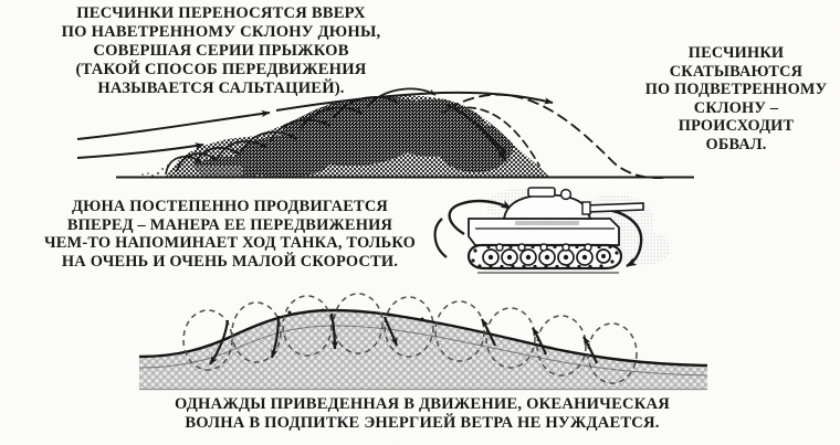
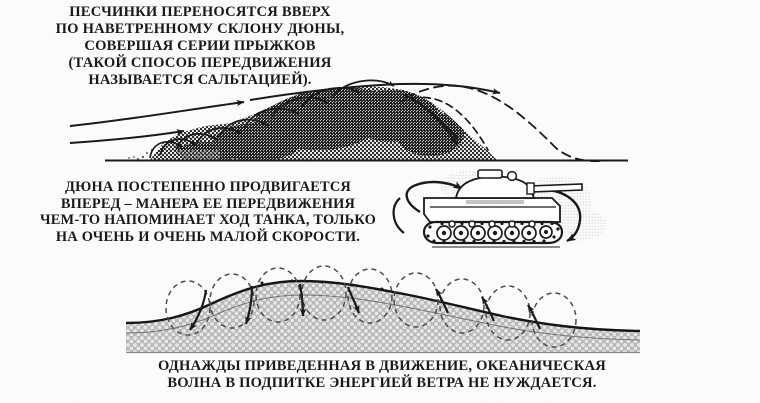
  ПЕСЧИНКИ ПЕРЕНОСЯТСЯ ВВЕРХ
  ПО НАВЕТРЕННОМУ СКЛОНУ ДЮНЫ,
  СОВЕРШАЯ СЕРИИ ПРЫЖКОВ
  (ТАКОЙ СПОСОБ ПЕРЕДВИЖЕНИЯ
  НАЗЫВАЕТСЯ САЛЬТАЦИЕЙ).
- ПЕСЧИНКИ
- СКАТЫВАЮТСЯ
- ПО ПОДВЕТРЕННОМУ
- СКЛОНУ –
- ПРОИСХОДИТ
- ОБВАЛ.
  ДЮНА ПОСТЕПЕННО ПРОДВИГАЕТСЯ
  ВПЕРЕД – МАНЕРА ЕЕ ПЕРЕДВИЖЕНИЯ
  ЧЕМ-ТО НАПОМИНАЕТ ХОД ТАНКА, ТОЛЬКО
  НА ОЧЕНЬ И ОЧЕНЬ МАЛОЙ СКОРОСТИ.
  ОДНАЖДЫ ПРИВЕДЕННАЯ В ДВИЖЕНИЕ, ОКЕАНИЧЕСКАЯ
  ВОЛНА В ПОДПИТКЕ ЭНЕРГИЕЙ ВЕТРА НЕ НУЖДАЕТСЯ.
